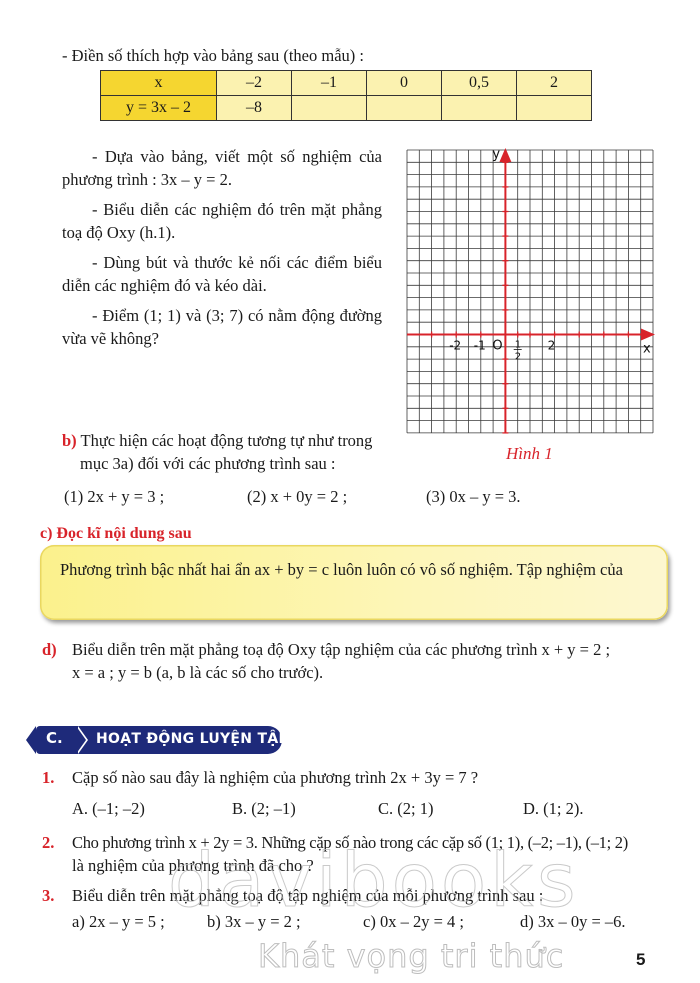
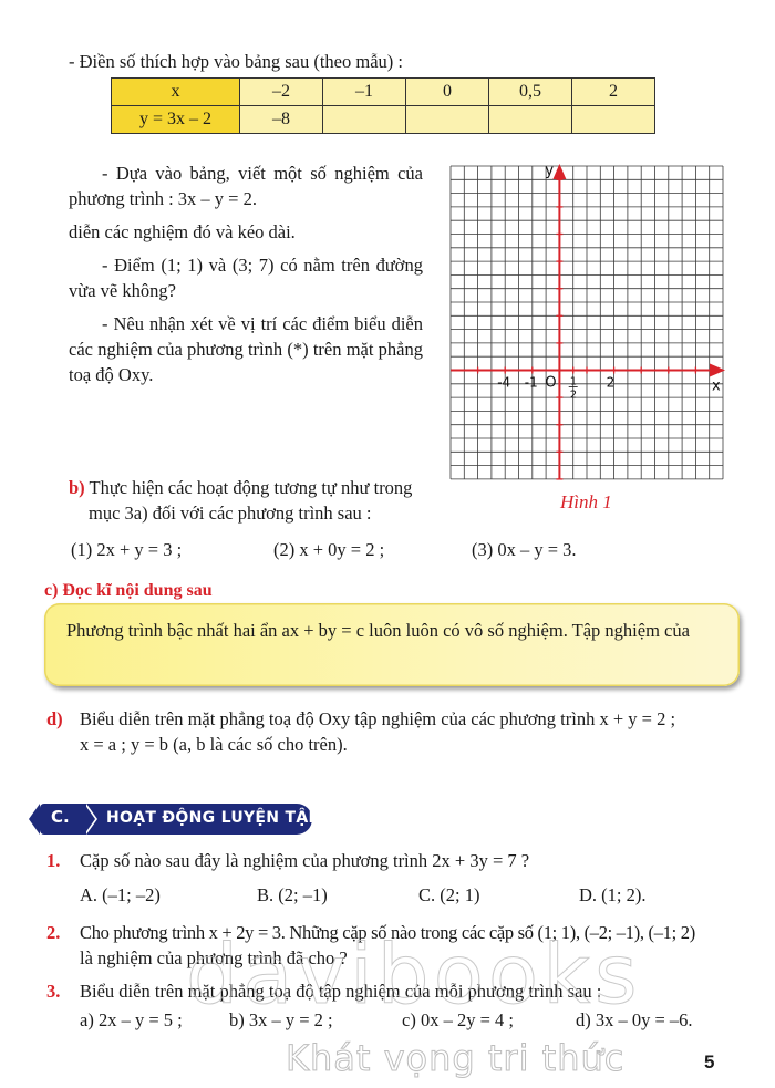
  - Điền số thích hợp vào bảng sau (theo mẫu) :
  x	–2	–1	0	0,5	2
  y = 3x – 2	–8
  - Dựa vào bảng, viết một số nghiệm của
  phương trình : 3x – y = 2.
- - Biểu diễn các nghiệm đó trên mặt phẳng
- toạ độ Oxy (h.1).
- - Dùng bút và thước kẻ nối các điểm biểu
  diễn các nghiệm đó và kéo dài.
- - Điểm (1; 1) và (3; 7) có nằm động đường
+ - Điểm (1; 1) và (3; 7) có nằm trên đường
  vừa vẽ không?
+ - Nêu nhận xét về vị trí các điểm biểu diễn
+ các nghiệm của phương trình (*) trên mặt phẳng
+ toạ độ Oxy.
  y
  x
  O
- -2
+ -4
  -1
  2
  1
  2
  Hình 1
  b) Thực hiện các hoạt động tương tự như trong
  mục 3a) đối với các phương trình sau :
  (1) 2x + y = 3 ;
  (2) x + 0y = 2 ;
  (3) 0x – y = 3.
  c) Đọc kĩ nội dung sau
  Phương trình bậc nhất hai ẩn ax + by = c luôn luôn có vô số nghiệm. Tập nghiệm của
  d)
  Biểu diễn trên mặt phẳng toạ độ Oxy tập nghiệm của các phương trình x + y = 2 ;
- x = a ; y = b (a, b là các số cho trước).
+ x = a ; y = b (a, b là các số cho trên).
  C.
  HOẠT ĐỘNG LUYỆN TẬP
  1.
  Cặp số nào sau đây là nghiệm của phương trình 2x + 3y = 7 ?
  A. (–1; –2)
  B. (2; –1)
  C. (2; 1)
  D. (1; 2).
  2.
  Cho phương trình x + 2y = 3. Những cặp số nào trong các cặp số (1; 1), (–2; –1), (–1; 2)
  là nghiệm của phương trình đã cho ?
  3.
  Biểu diễn trên mặt phẳng toạ độ tập nghiệm của mỗi phương trình sau :
  a) 2x – y = 5 ;
  b) 3x – y = 2 ;
  c) 0x – 2y = 4 ;
  d) 3x – 0y = –6.
  davibooks
  Khát vọng tri thức
  5
